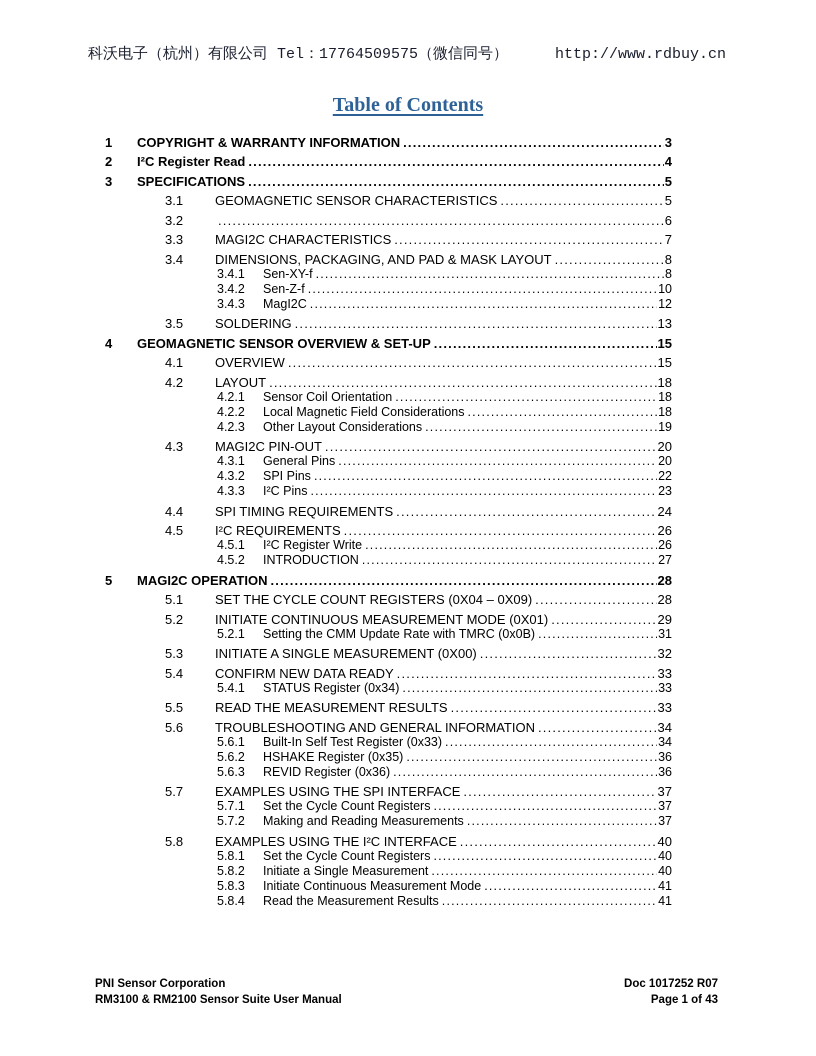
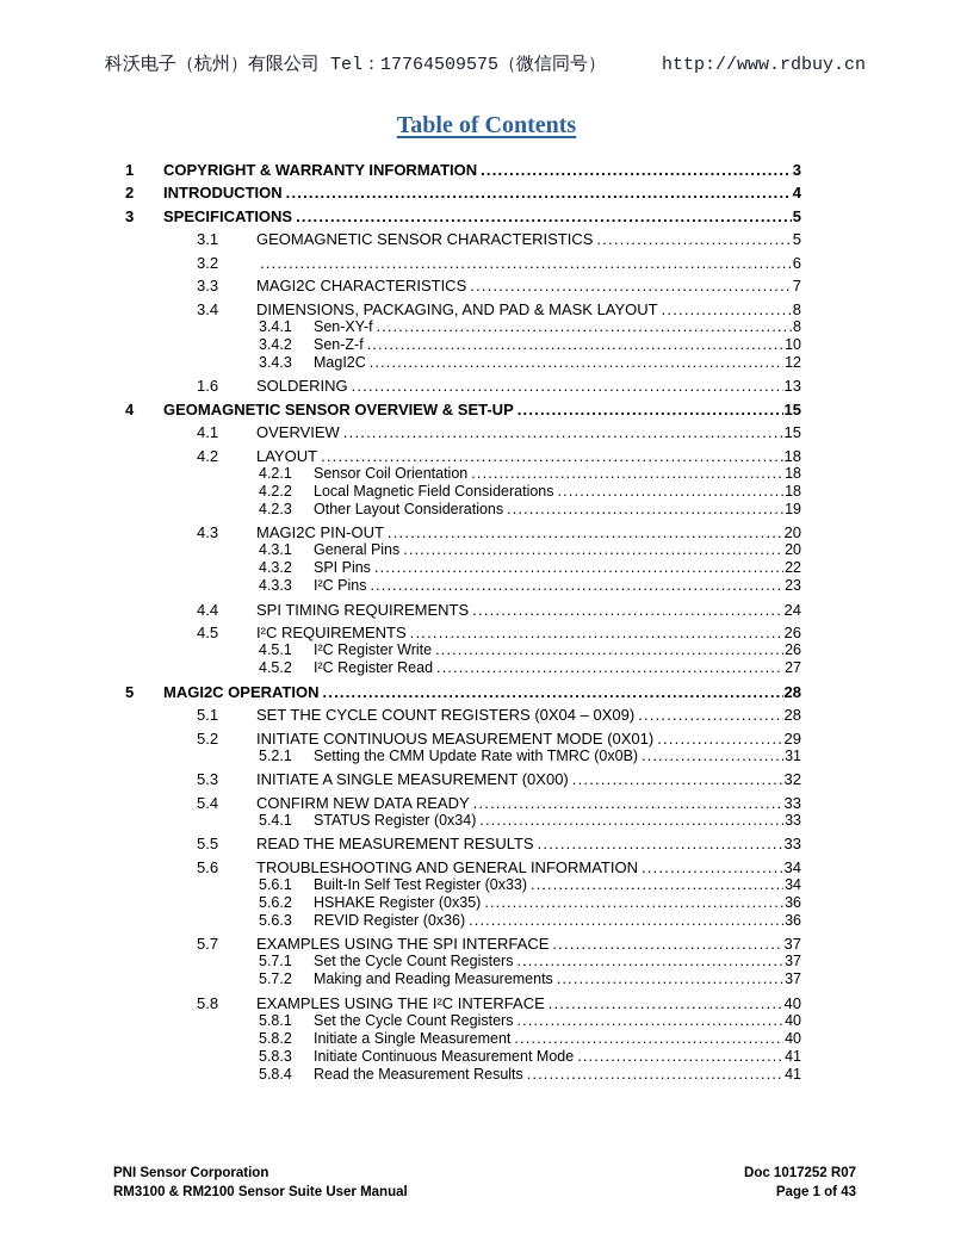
  科沃电子（杭州）有限公司 Tel：17764509575（微信同号）
  http://www.rdbuy.cn
  Table of Contents
  1
  COPYRIGHT & WARRANTY INFORMATION
  3
  2
- I²C Register Read
+ INTRODUCTION
  4
  3
  SPECIFICATIONS
  5
  3.1
  GEOMAGNETIC SENSOR CHARACTERISTICS
  5
  3.2
  6
  3.3
  MAGI2C CHARACTERISTICS
  7
  3.4
  DIMENSIONS, PACKAGING, AND PAD & MASK LAYOUT
  8
  3.4.1
  Sen-XY-f
  8
  3.4.2
  Sen-Z-f
  10
  3.4.3
  MagI2C
  12
- 3.5
+ 1.6
  SOLDERING
  13
  4
  GEOMAGNETIC SENSOR OVERVIEW & SET-UP
  15
  4.1
  OVERVIEW
  15
  4.2
  LAYOUT
  18
  4.2.1
  Sensor Coil Orientation
  18
  4.2.2
  Local Magnetic Field Considerations
  18
  4.2.3
  Other Layout Considerations
  19
  4.3
  MAGI2C PIN-OUT
  20
  4.3.1
  General Pins
  20
  4.3.2
  SPI Pins
  22
  4.3.3
  I²C Pins
  23
  4.4
  SPI TIMING REQUIREMENTS
  24
  4.5
  I²C REQUIREMENTS
  26
  4.5.1
  I²C Register Write
  26
  4.5.2
- INTRODUCTION
+ I²C Register Read
  27
  5
  MAGI2C OPERATION
  28
  5.1
  SET THE CYCLE COUNT REGISTERS (0X04 – 0X09)
  28
  5.2
  INITIATE CONTINUOUS MEASUREMENT MODE (0X01)
  29
  5.2.1
  Setting the CMM Update Rate with TMRC (0x0B)
  31
  5.3
  INITIATE A SINGLE MEASUREMENT (0X00)
  32
  5.4
  CONFIRM NEW DATA READY
  33
  5.4.1
  STATUS Register (0x34)
  33
  5.5
  READ THE MEASUREMENT RESULTS
  33
  5.6
  TROUBLESHOOTING AND GENERAL INFORMATION
  34
  5.6.1
  Built-In Self Test Register (0x33)
  34
  5.6.2
  HSHAKE Register (0x35)
  36
  5.6.3
  REVID Register (0x36)
  36
  5.7
  EXAMPLES USING THE SPI INTERFACE
  37
  5.7.1
  Set the Cycle Count Registers
  37
  5.7.2
  Making and Reading Measurements
  37
  5.8
  EXAMPLES USING THE I²C INTERFACE
  40
  5.8.1
  Set the Cycle Count Registers
  40
  5.8.2
  Initiate a Single Measurement
  40
  5.8.3
  Initiate Continuous Measurement Mode
  41
  5.8.4
  Read the Measurement Results
  41
  PNI Sensor Corporation
  RM3100 & RM2100 Sensor Suite User Manual
  Doc 1017252 R07
  Page 1 of 43
